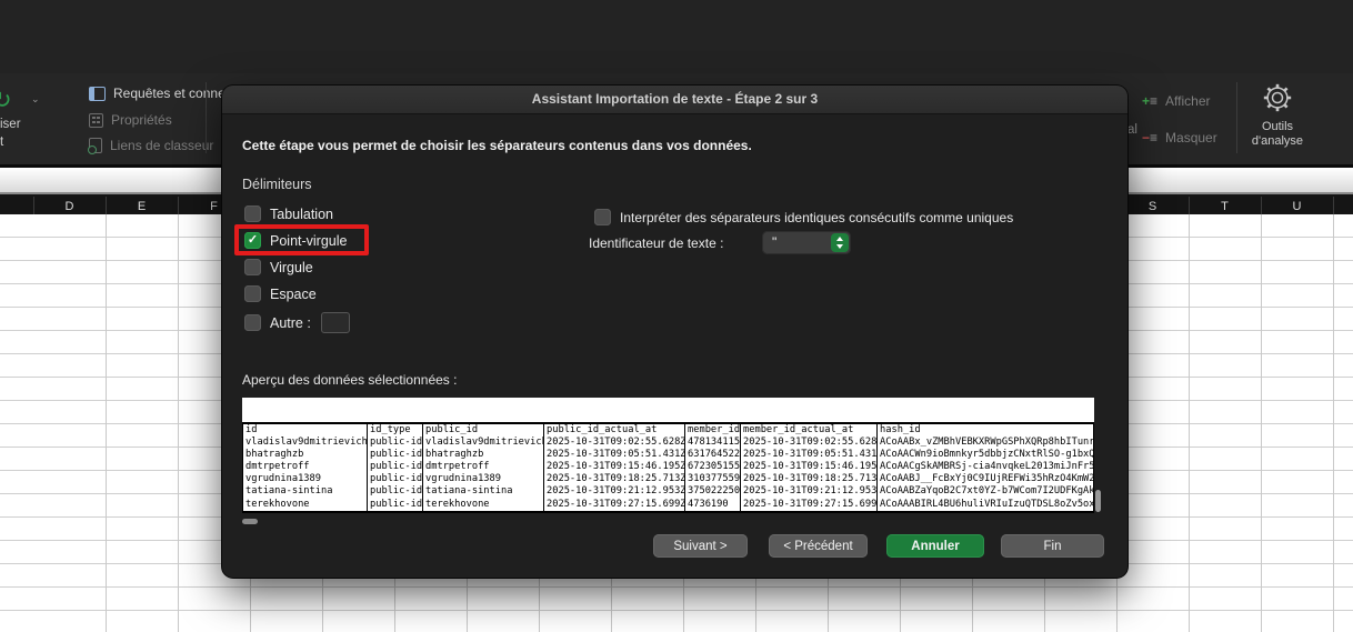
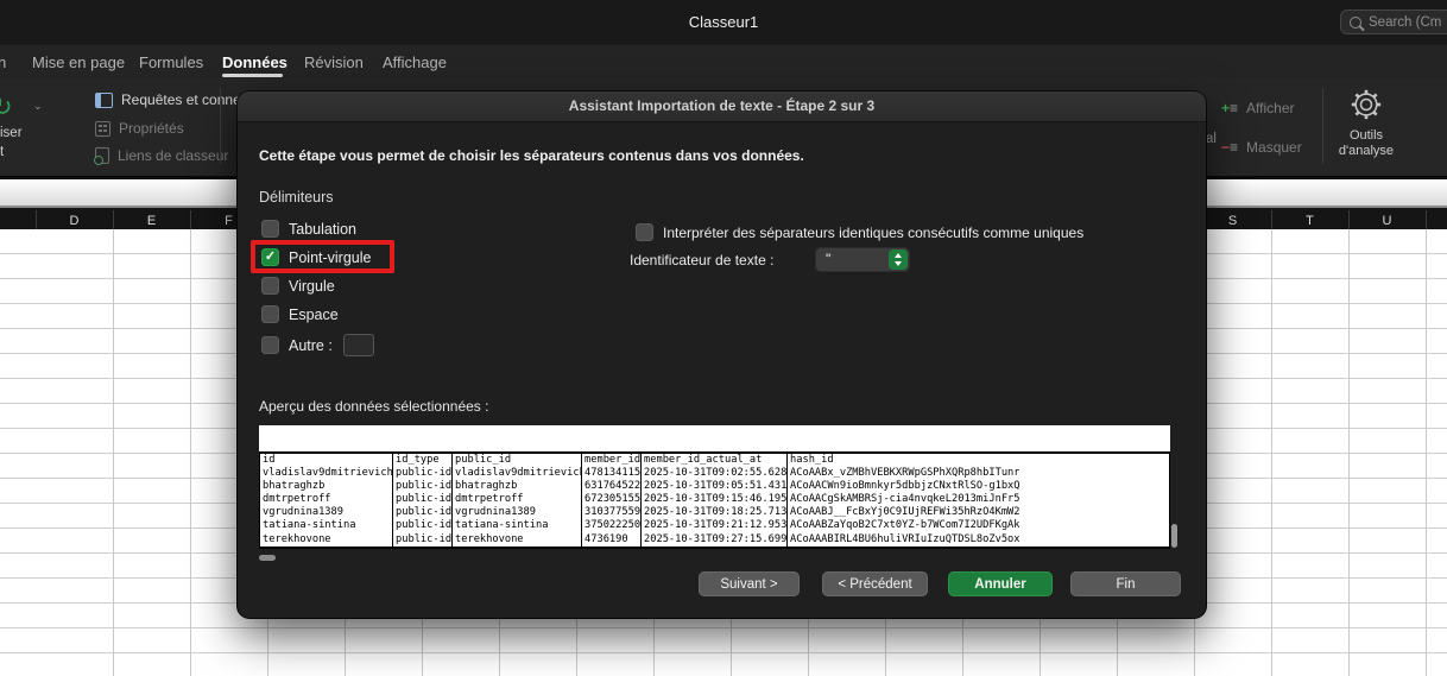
+ Classeur1
+ Search (Cm
+ n
+ Mise en page
+ Formules
+ Données
+ Révision
+ Affichage
  ↻
  ⌄
  iser
  t
  Requêtes et conn
  Propriétés
  Liens de classer
  al
  +≡
  Afficher
  −≡
  Masquer
  Outils d'analyse
  D
  E
  F
  S
  T
  U
  Assistant Importation de texte - Étape 2 sur 3
  Cette étape vous permet de choisir les séparateurs contenus dans vos données.
  Délimiteurs
  Tabulation
  ✓
  Point-virgule
  Virgule
  Espace
  Autre :
  Interpréter des séparateurs identiques consécutifs comme uniques
  Identificateur de texte :
  "
  Aperçu des données sélectionnées :
  id
  vladislav9dmitrievich
  bhatraghzb
  dmtrpetroff
  vgrudnina1389
  tatiana-sintina
  terekhovone
  id_type
  public-id
  public-id
  public-id
  public-id
  public-id
  public-id
  public_id
  vladislav9dmitrievic
  bhatraghzb
  dmtrpetroff
  vgrudnina1389
  tatiana-sintina
  terekhovone
- public_id_actual_at
- 2025-10-31T09:02:55.628Z
- 2025-10-31T09:05:51.431Z
- 2025-10-31T09:15:46.195Z
- 2025-10-31T09:18:25.713Z
- 2025-10-31T09:21:12.953Z
- 2025-10-31T09:27:15.699Z
  member_id
  478134115
  631764522
  672305155
  310377559
  375022250
  4736190
  member_id_actual_at
  2025-10-31T09:02:55.628
  2025-10-31T09:05:51.431
  2025-10-31T09:15:46.195
  2025-10-31T09:18:25.713
  2025-10-31T09:21:12.953
  2025-10-31T09:27:15.699
  hash_id
  ACoAABx_vZMBhVEBKXRWpGSPhXQRp8hbITunr
  ACoAACWn9ioBmnkyr5dbbjzCNxtRlSO-g1bxQ
  ACoAACgSkAMBRSj-cia4nvqkeL2013miJnFr5
  ACoAABJ__FcBxYj0C9IUjREFWi35hRzO4KmW2
  ACoAABZaYqoB2C7xt0YZ-b7WCom7I2UDFKgAk
  ACoAAABIRL4BU6huliVRIuIzuQTDSL8oZv5ox
  Suivant >
  < Précédent
  Annuler
  Fin
